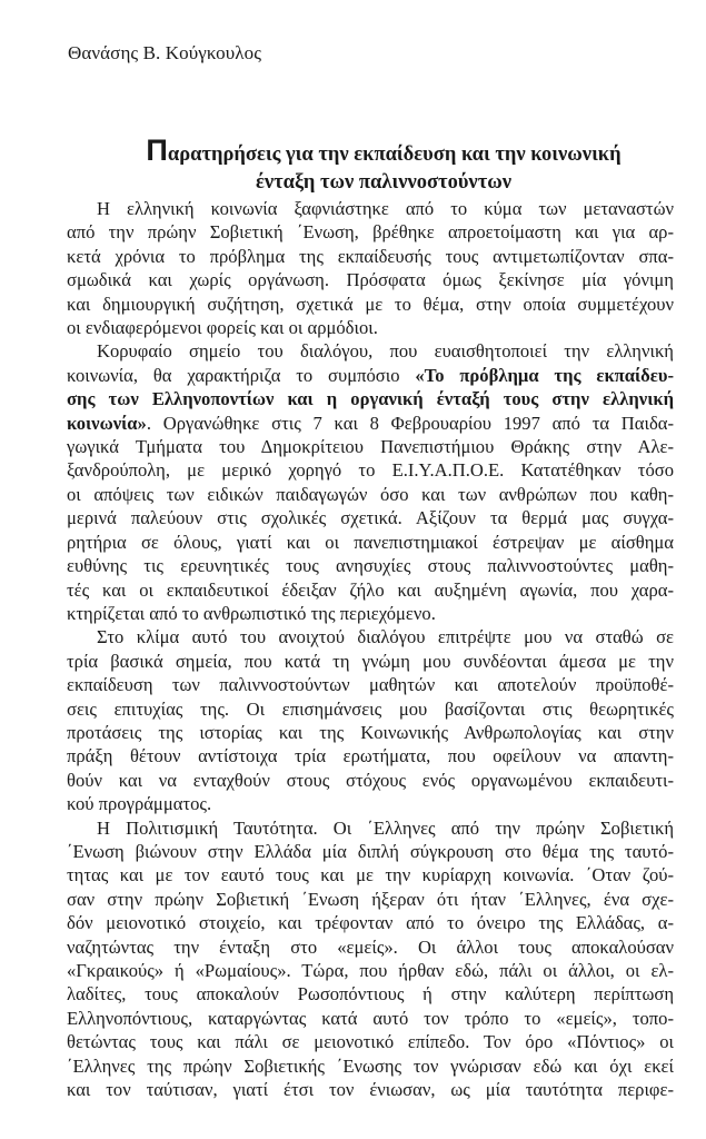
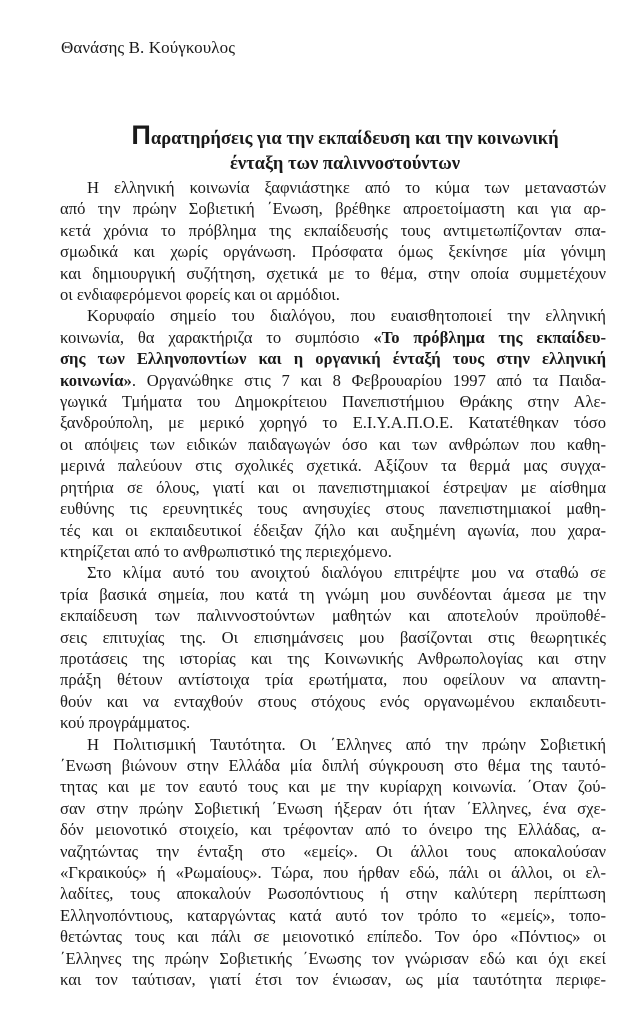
  Θανάσης Β. Κούγκουλος
  Παρατηρήσεις για την εκπαίδευση και την κοινωνική
  ένταξη των παλιννοστούντων
  Η ελληνική κοινωνία ξαφνιάστηκε από το κύμα των μεταναστών
  από την πρώην Σοβιετική ΄Ενωση, βρέθηκε απροετοίμαστη και για αρ-
  κετά χρόνια το πρόβλημα της εκπαίδευσής τους αντιμετωπίζονταν σπα-
  σμωδικά και χωρίς οργάνωση. Πρόσφατα όμως ξεκίνησε μία γόνιμη
  και δημιουργική συζήτηση, σχετικά με το θέμα, στην οποία συμμετέχουν
  οι ενδιαφερόμενοι φορείς και οι αρμόδιοι.
  Κορυφαίο σημείο του διαλόγου, που ευαισθητοποιεί την ελληνική
  κοινωνία, θα χαρακτήριζα το συμπόσιο «Το πρόβλημα της εκπαίδευ-
  σης των Ελληνοποντίων και η οργανική ένταξή τους στην ελληνική
  κοινωνία». Οργανώθηκε στις 7 και 8 Φεβρουαρίου 1997 από τα Παιδα-
  γωγικά Τμήματα του Δημοκρίτειου Πανεπιστήμιου Θράκης στην Αλε-
  ξανδρούπολη, με μερικό χορηγό το Ε.Ι.Υ.Α.Π.Ο.Ε. Κατατέθηκαν τόσο
  οι απόψεις των ειδικών παιδαγωγών όσο και των ανθρώπων που καθη-
  μερινά παλεύουν στις σχολικές σχετικά. Αξίζουν τα θερμά μας συγχα-
  ρητήρια σε όλους, γιατί και οι πανεπιστημιακοί έστρεψαν με αίσθημα
- ευθύνης τις ερευνητικές τους ανησυχίες στους παλιννοστούντες μαθη-
+ ευθύνης τις ερευνητικές τους ανησυχίες στους πανεπιστημιακοί μαθη-
  τές και οι εκπαιδευτικοί έδειξαν ζήλο και αυξημένη αγωνία, που χαρα-
  κτηρίζεται από το ανθρωπιστικό της περιεχόμενο.
  Στο κλίμα αυτό του ανοιχτού διαλόγου επιτρέψτε μου να σταθώ σε
  τρία βασικά σημεία, που κατά τη γνώμη μου συνδέονται άμεσα με την
  εκπαίδευση των παλιννοστούντων μαθητών και αποτελούν προϋποθέ-
  σεις επιτυχίας της. Οι επισημάνσεις μου βασίζονται στις θεωρητικές
  προτάσεις της ιστορίας και της Κοινωνικής Ανθρωπολογίας και στην
  πράξη θέτουν αντίστοιχα τρία ερωτήματα, που οφείλουν να απαντη-
  θούν και να ενταχθούν στους στόχους ενός οργανωμένου εκπαιδευτι-
  κού προγράμματος.
  Η Πολιτισμική Ταυτότητα. Οι ΄Ελληνες από την πρώην Σοβιετική
  ΄Ενωση βιώνουν στην Ελλάδα μία διπλή σύγκρουση στο θέμα της ταυτό-
  τητας και με τον εαυτό τους και με την κυρίαρχη κοινωνία. ΄Οταν ζού-
  σαν στην πρώην Σοβιετική ΄Ενωση ήξεραν ότι ήταν ΄Ελληνες, ένα σχε-
  δόν μειονοτικό στοιχείο, και τρέφονταν από το όνειρο της Ελλάδας, α-
  ναζητώντας την ένταξη στο «εμείς». Οι άλλοι τους αποκαλούσαν
  «Γκραικούς» ή «Ρωμαίους». Τώρα, που ήρθαν εδώ, πάλι οι άλλοι, οι ελ-
  λαδίτες, τους αποκαλούν Ρωσοπόντιους ή στην καλύτερη περίπτωση
  Ελληνοπόντιους, καταργώντας κατά αυτό τον τρόπο το «εμείς», τοπο-
  θετώντας τους και πάλι σε μειονοτικό επίπεδο. Τον όρο «Πόντιος» οι
  ΄Ελληνες της πρώην Σοβιετικής ΄Ενωσης τον γνώρισαν εδώ και όχι εκεί
  και τον ταύτισαν, γιατί έτσι τον ένιωσαν, ως μία ταυτότητα περιφε-
